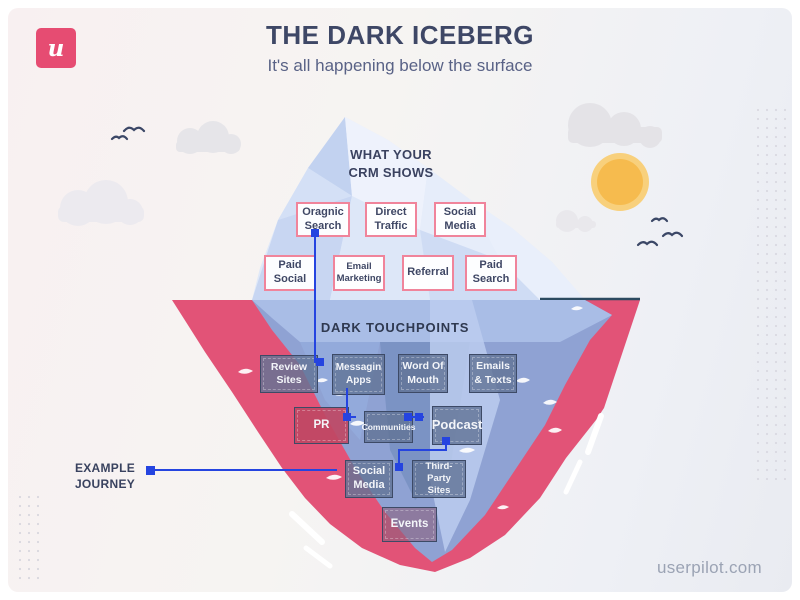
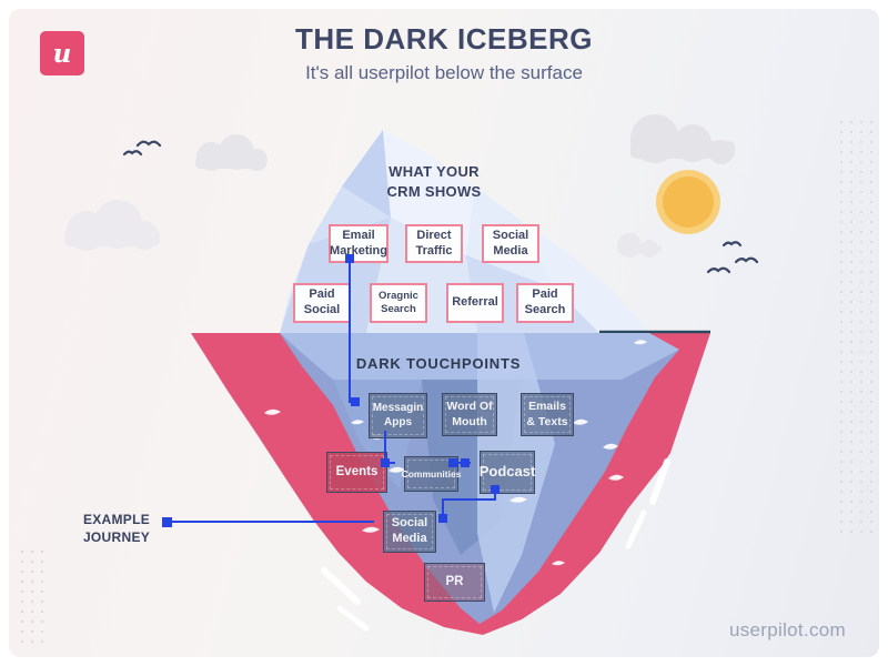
  u
  THE DARK ICEBERG
- It's all happening below the surface
+ It's all userpilot below the surface
  WHAT YOUR
  CRM SHOWS
  DARK TOUCHPOINTS
  EXAMPLE
  JOURNEY
- Oragnic Search
+ Email Marketing
  Direct Traffic
  Social Media
  Paid Social
- Email Marketing
+ Oragnic Search
  Referral
  Paid Search
- Review Sites
  Messagin Apps
  Word Of Mouth
  Emails & Texts
- PR
+ Events
  Communitie
  Podcast
  Social Media
- Third-Party Sites
- Events
+ PR
  userpilot.com
